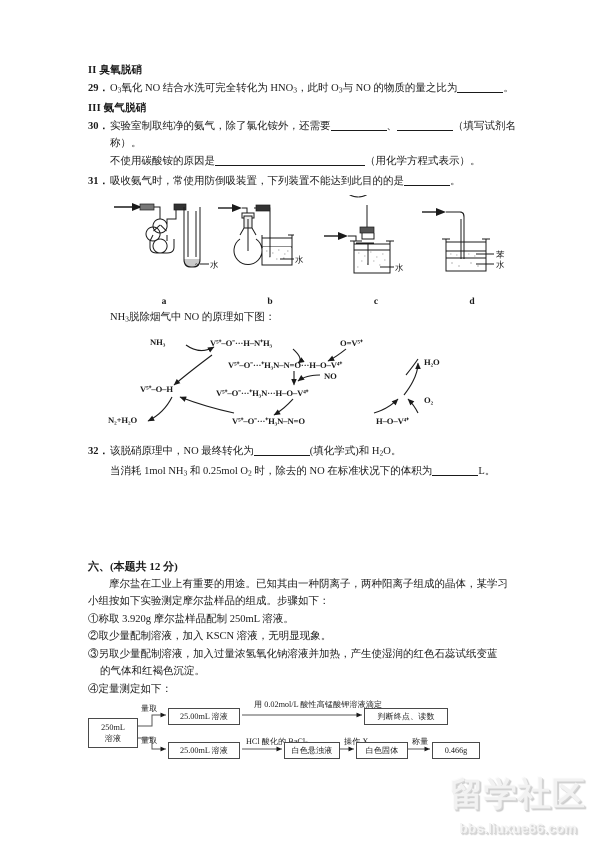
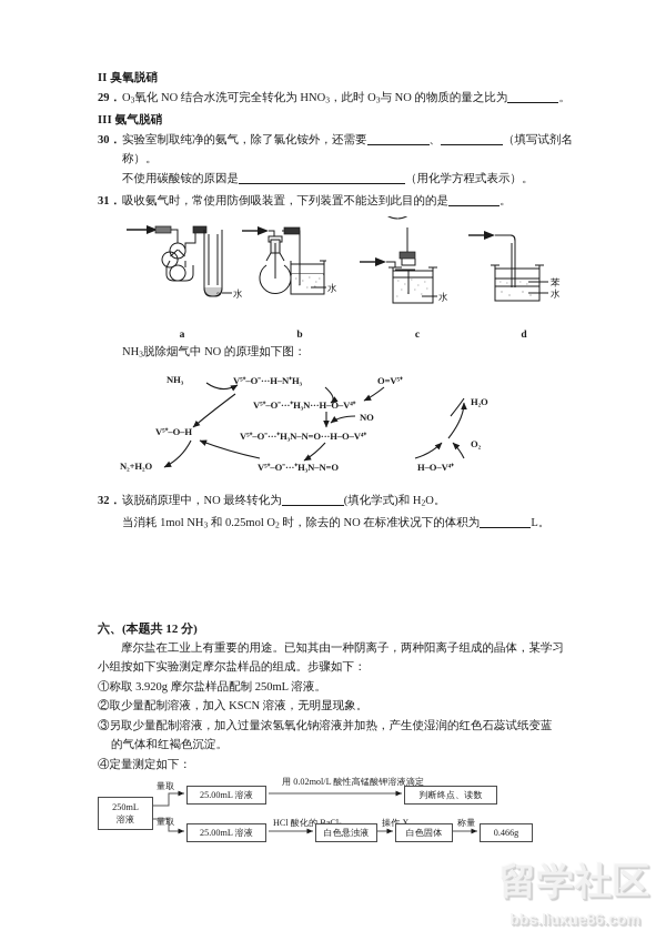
  II 臭氧脱硝
  29．
  O3氧化 NO 结合水洗可完全转化为 HNO3，此时 O3与 NO 的物质的量之比为 。
  III 氨气脱硝
  30．
  实验室制取纯净的氨气，除了氯化铵外，还需要 、 （填写试剂名称）。
  不使用碳酸铵的原因是 （用化学方程式表示）。
  31．
  吸收氨气时，常使用防倒吸装置，下列装置不能达到此目的的是 。
  ~
  水
  a
  水
  b
  水
  c
  苯
  水
  d
  NH3脱除烟气中 NO 的原理如下图：
  NH₃
  V⁵⁺–O⁻···H–N⁺H₃
  O=V⁵⁺
- V⁵⁺–O⁻···⁺H₃N–N=O···H–O–V⁴⁺
+ V⁵⁺–O⁻···⁺H₃N···H–O–V⁴⁺
  NO
  H₂O
  V⁵⁺–O–H
- V⁵⁺–O⁻···⁺H₃N···H–O–V⁴⁺
+ V⁵⁺–O⁻···⁺H₃N–N=O···H–O–V⁴⁺
  O₂
  N₂+H₂O
  V⁵⁺–O⁻···⁺H₃N–N=O
  H–O–V⁴⁺
  32．
  该脱硝原理中，NO 最终转化为 (填化学式)和 H2O。
  当消耗 1mol NH3 和 0.25mol O2 时，除去的 NO 在标准状况下的体积为 L。
  六、(本题共 12 分)
  摩尔盐在工业上有重要的用途。已知其由一种阴离子，两种阳离子组成的晶体，某学习
  小组按如下实验测定摩尔盐样品的组成。步骤如下：
  ①称取 3.920g 摩尔盐样品配制 250mL 溶液。
  ②取少量配制溶液，加入 KSCN 溶液，无明显现象。
  ③另取少量配制溶液，加入过量浓氢氧化钠溶液并加热，产生使湿润的红色石蕊试纸变蓝
  的气体和红褐色沉淀。
  ④定量测定如下：
  250mL
  溶液
  量取
  量取
  25.00mL 溶液
  25.00mL 溶液
  用 0.02mol/L 酸性高锰酸钾溶液滴定
  判断终点、读数
  白色悬浊液
  白色固体
  称量
  0.466g
  留学社区
  bbs.liuxue86.com
